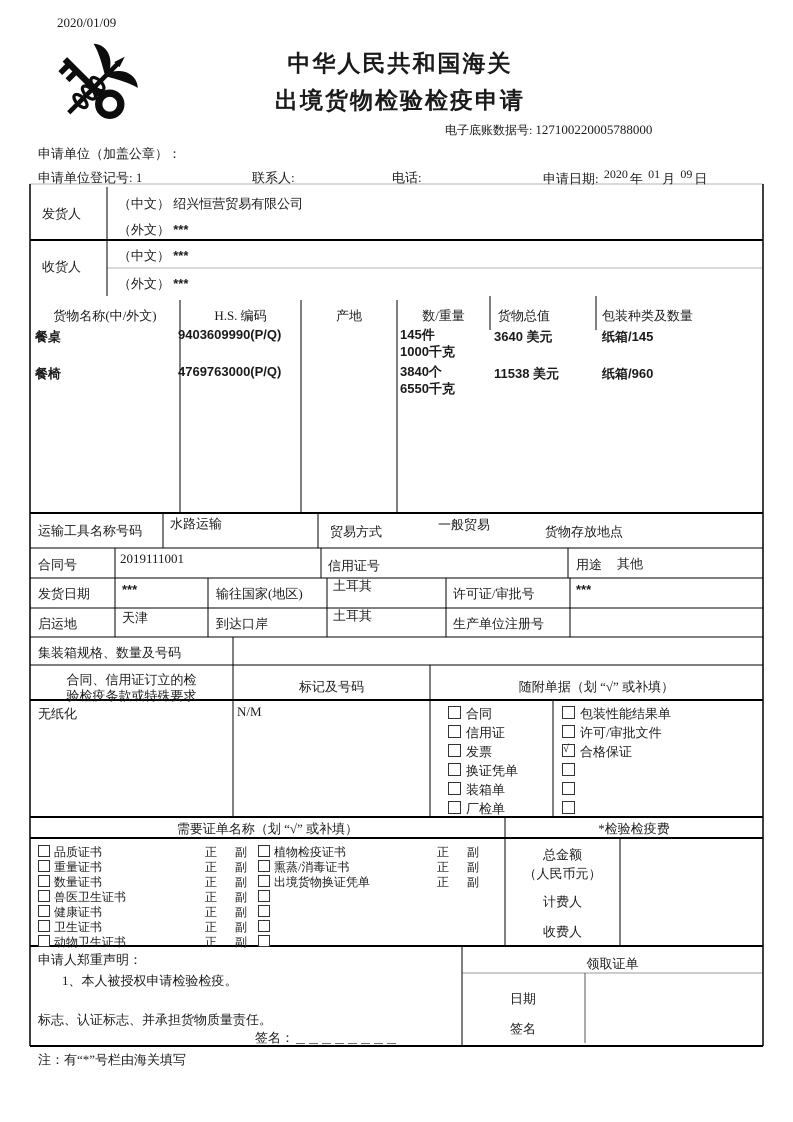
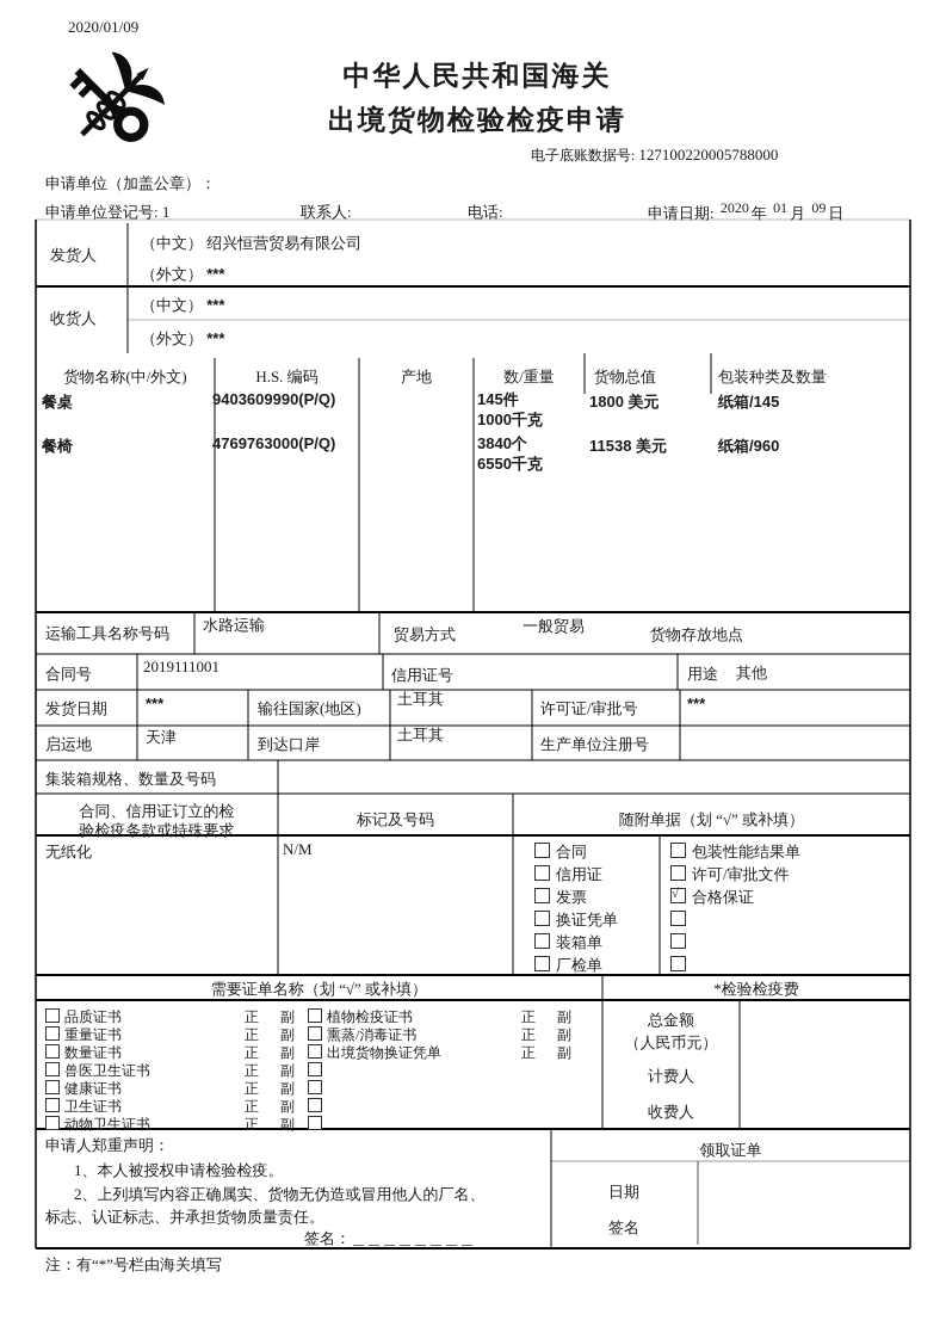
  2020/01/09
  中华人民共和国海关
  出境货物检验检疫申请
  电子底账数据号: 127100220005788000
  申请单位（加盖公章）：
  申请单位登记号: 1
  联系人:
  电话:
  申请日期: 2020 年 01 月 09 日
  发货人
  （中文） 绍兴恒营贸易有限公司
  （外文） ***
  收货人
  （中文） ***
  （外文） ***
  货物名称(中/外文)
  H.S. 编码
  产地
  数/重量
  货物总值
  包装种类及数量
  餐桌
  9403609990(P/Q)
  145件
  1000千克
- 3640 美元
+ 1800 美元
  纸箱/145
  餐椅
  4769763000(P/Q)
  3840个
  6550千克
  11538 美元
  纸箱/960
  运输工具名称号码
  水路运输
  贸易方式
  一般贸易
  货物存放地点
  合同号
  2019111001
  信用证号
  用途
  其他
  发货日期
  ***
  输往国家(地区)
  土耳其
  许可证/审批号
  ***
  启运地
  天津
  到达口岸
  土耳其
  生产单位注册号
  集装箱规格、数量及号码
  合同、信用证订立的检
  验检疫条款或特殊要求
  标记及号码
  随附单据（划 “√” 或补填）
  无纸化
  N/M
  合同
  信用证
  发票
  换证凭单
  装箱单
  厂检单
  包装性能结果单
  许可/审批文件
  √
  合格保证
  需要证单名称（划 “√” 或补填）
  *检验检疫费
  品质证书
  正
  副
  重量证书
  正
  副
  数量证书
  正
  副
  兽医卫生证书
  正
  副
  健康证书
  正
  副
  卫生证书
  正
  副
  动物卫生证书
  正
  副
  植物检疫证书
  正
  副
  熏蒸/消毒证书
  正
  副
  出境货物换证凭单
  正
  副
  总金额
  （人民币元）
  计费人
  收费人
  申请人郑重声明：
  1、本人被授权申请检验检疫。
+ 2、上列填写内容正确属实、货物无伪造或冒用他人的厂名、
  标志、认证标志、并承担货物质量责任。
  签名：＿＿＿＿＿＿＿＿
  领取证单
  日期
  签名
  注：有“*”号栏由海关填写
